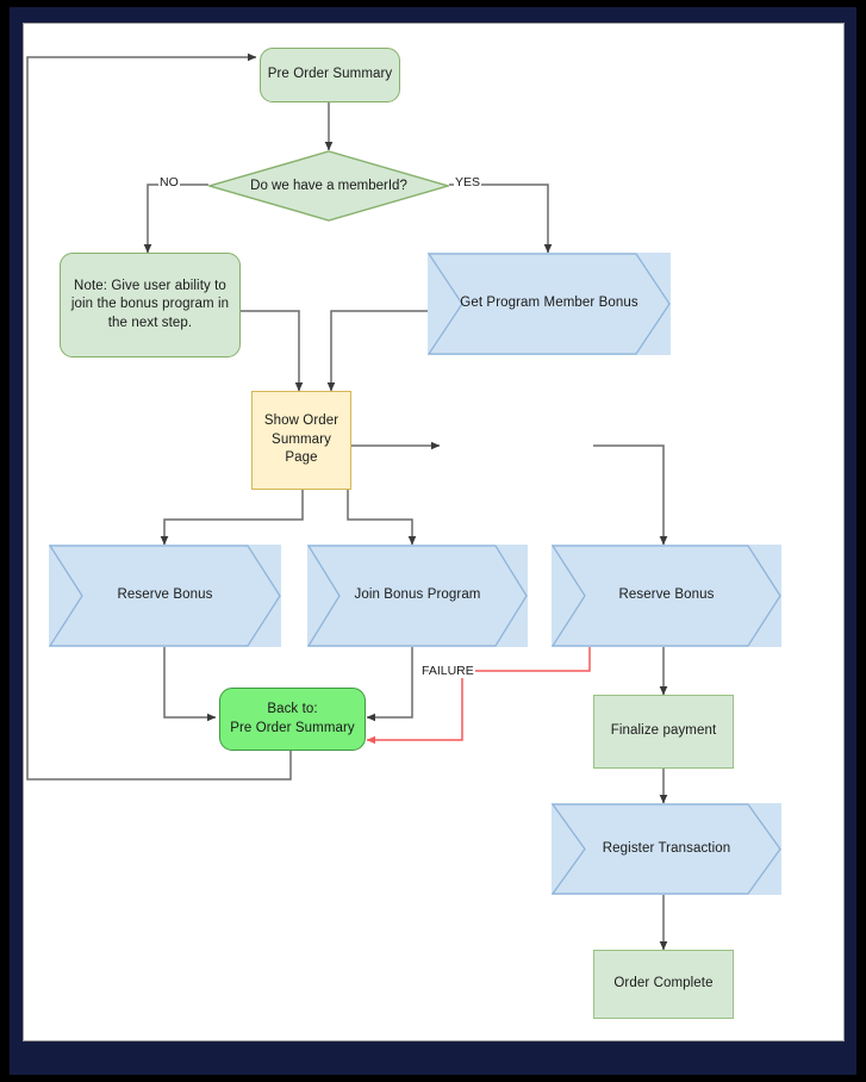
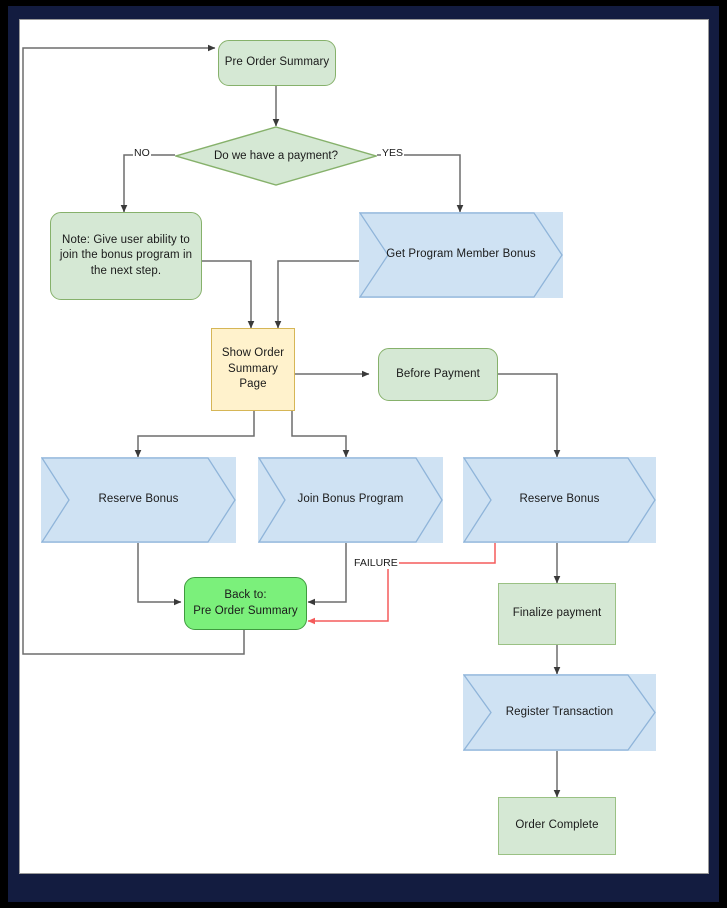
  Pre Order Summary
- Do we have a memberId?
+ Do we have a payment?
  NO
  YES
  Note: Give user ability to
  join the bonus program in
  the next step.
  Get Program Member Bonus
  Show Order
  Summary
  Page
+ Before Payment
  Reserve Bonus
  Join Bonus Program
  Reserve Bonus
  FAILURE
  Back to:
  Pre Order Summary
  Finalize payment
  Register Transaction
  Order Complete
